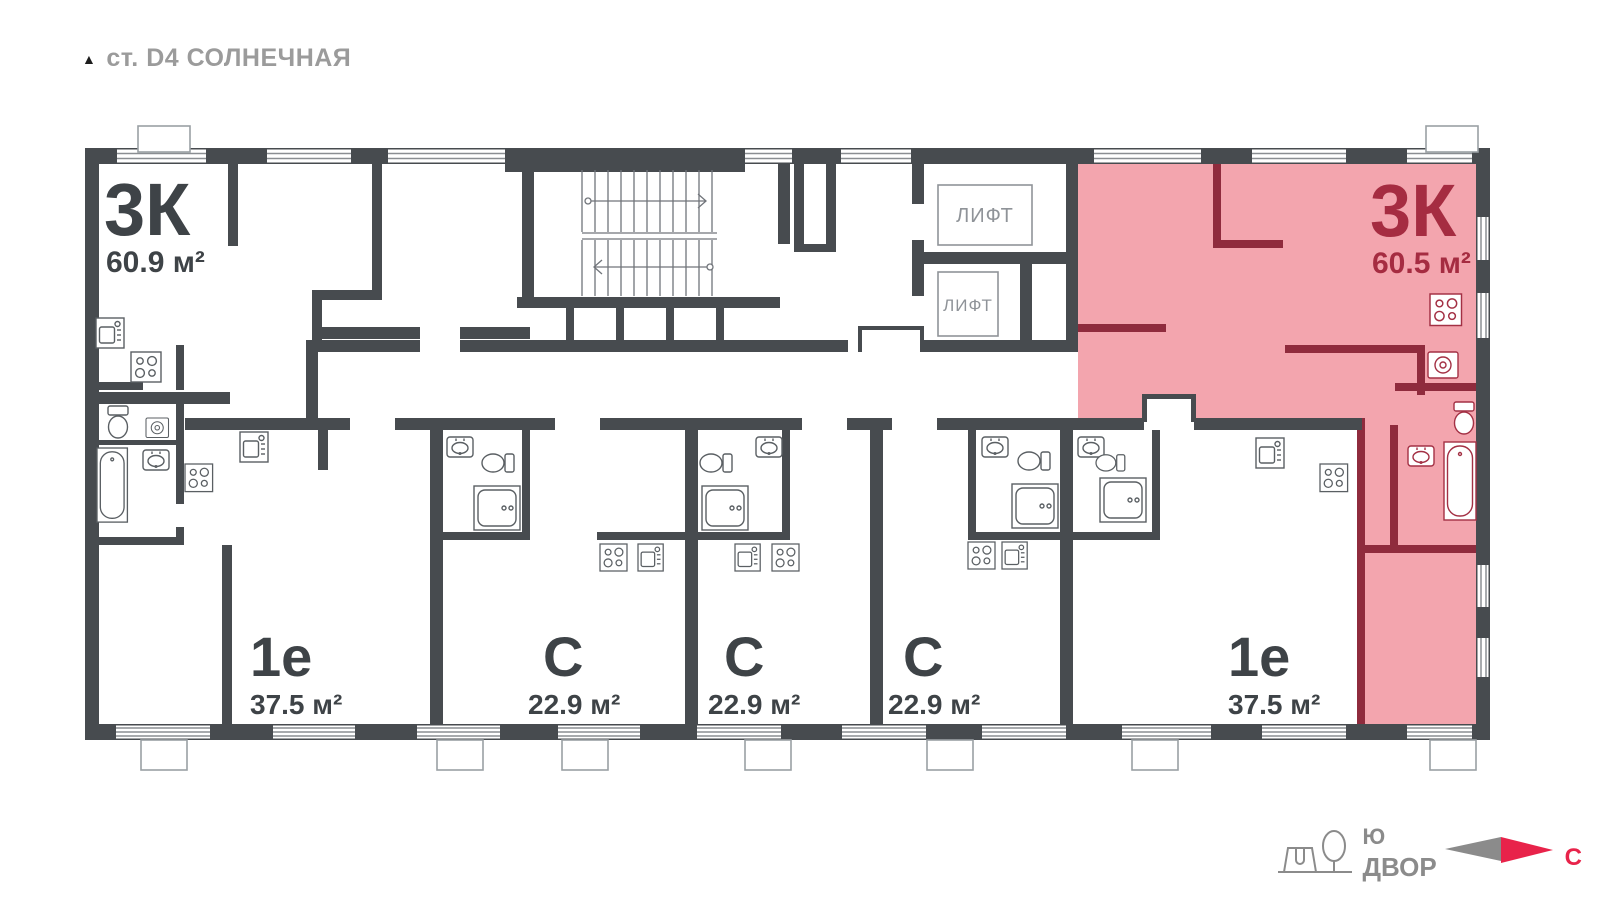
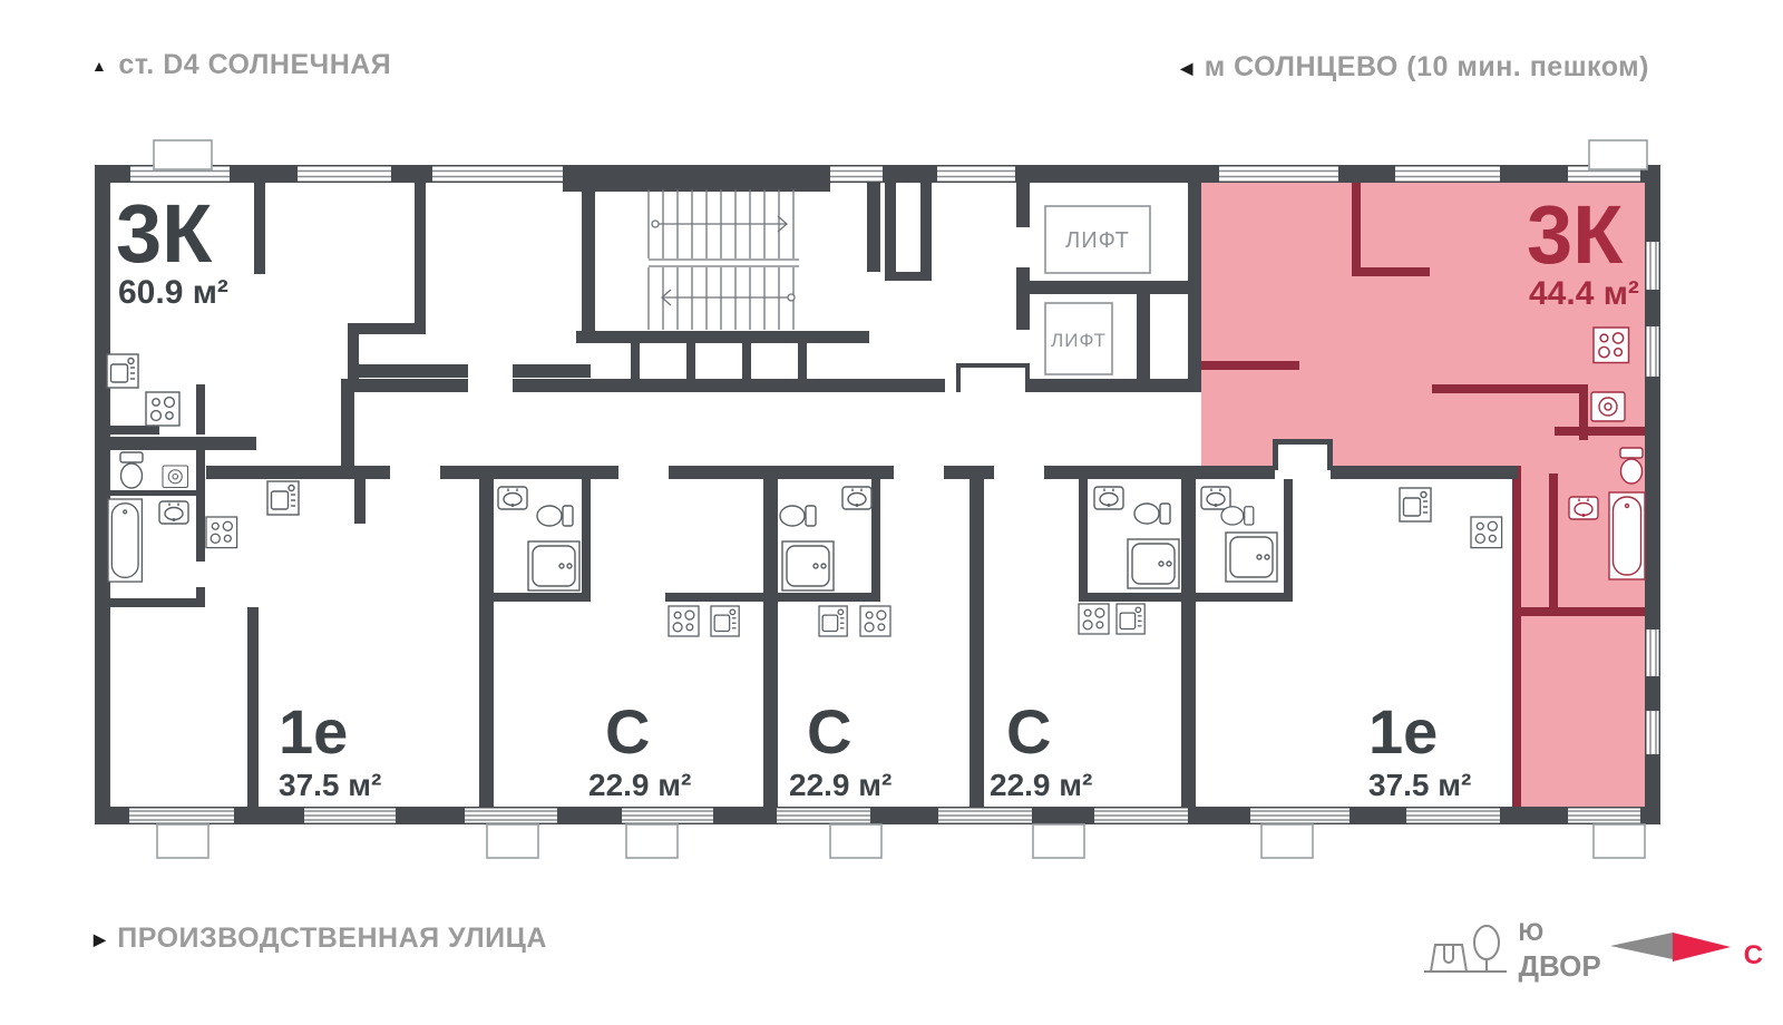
  ▲
  ст. D4 СОЛНЕЧНАЯ
+ ◀
+ м СОЛНЦЕВО (10 мин. пешком)
+ ▶
+ ПРОИЗВОДСТВЕННАЯ УЛИЦА
  Ю
  ДВОР
  С
  ЛИФТ
  ЛИФТ
  3К
  60.9 м²
  1е
  37.5 м²
  С
  22.9 м²
  С
  22.9 м²
  С
  22.9 м²
  1е
  37.5 м²
  3К
- 60.5 м²
+ 44.4 м²
